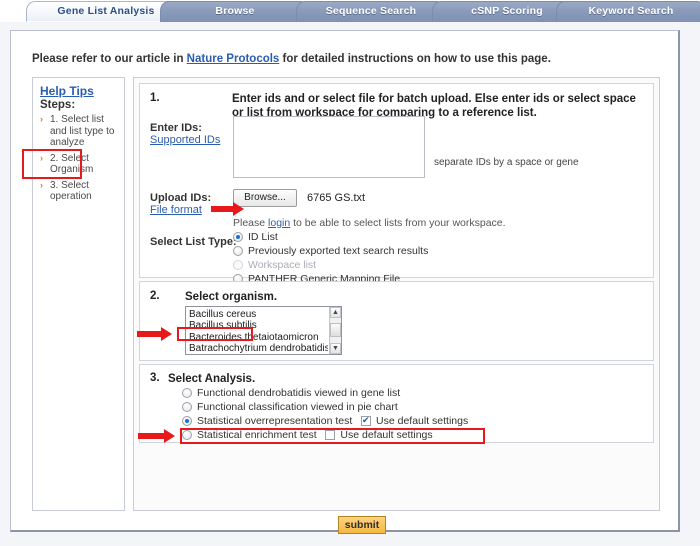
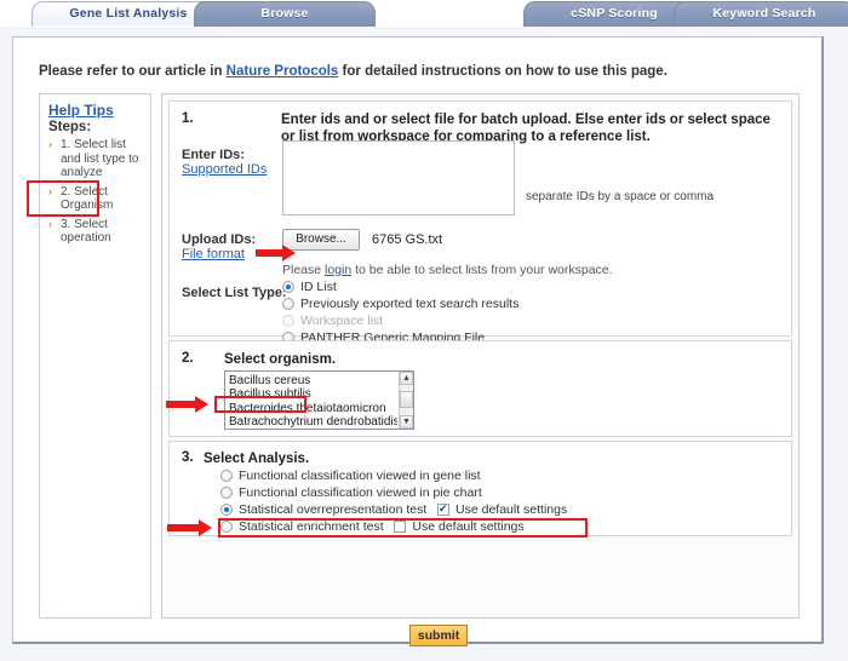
  Gene List Analysis
  Browse
- Sequence Search
  cSNP Scoring
  Keyword Search
  Please refer to our article in Nature Protocols for detailed instructions on how to use this page.
  Help Tips
  Steps:
  ›
  1. Select list and list type to analyze
  ›
  2. Select Organism
  ›
  3. Select operation
  1.
  Enter ids and or select file for batch upload. Else enter ids or select space or list from workspace for comparing to a reference list.
  Enter IDs:
  Supported IDs
- separate IDs by a space or gene
+ separate IDs by a space or comma
  Upload IDs:
  File format
  Browse...
  6765 GS.txt
  Please login to be able to select lists from your workspace.
  Select List Type:
  ID List
  Previously exported text search results
  Workspace list
  PANTHER Generic Mapping File
  2.
  Select organism.
  Bacillus cereus
  Bacillus subtilis
  Bacteroides thetaiotaomicron
  Batrachochytrium dendrobatidis
  3.
  Select Analysis.
- Functional dendrobatidis viewed in gene list
+ Functional classification viewed in gene list
  Functional classification viewed in pie chart
  Statistical overrepresentation test Use default settings
  Statistical enrichment test Use default settings
  submit
